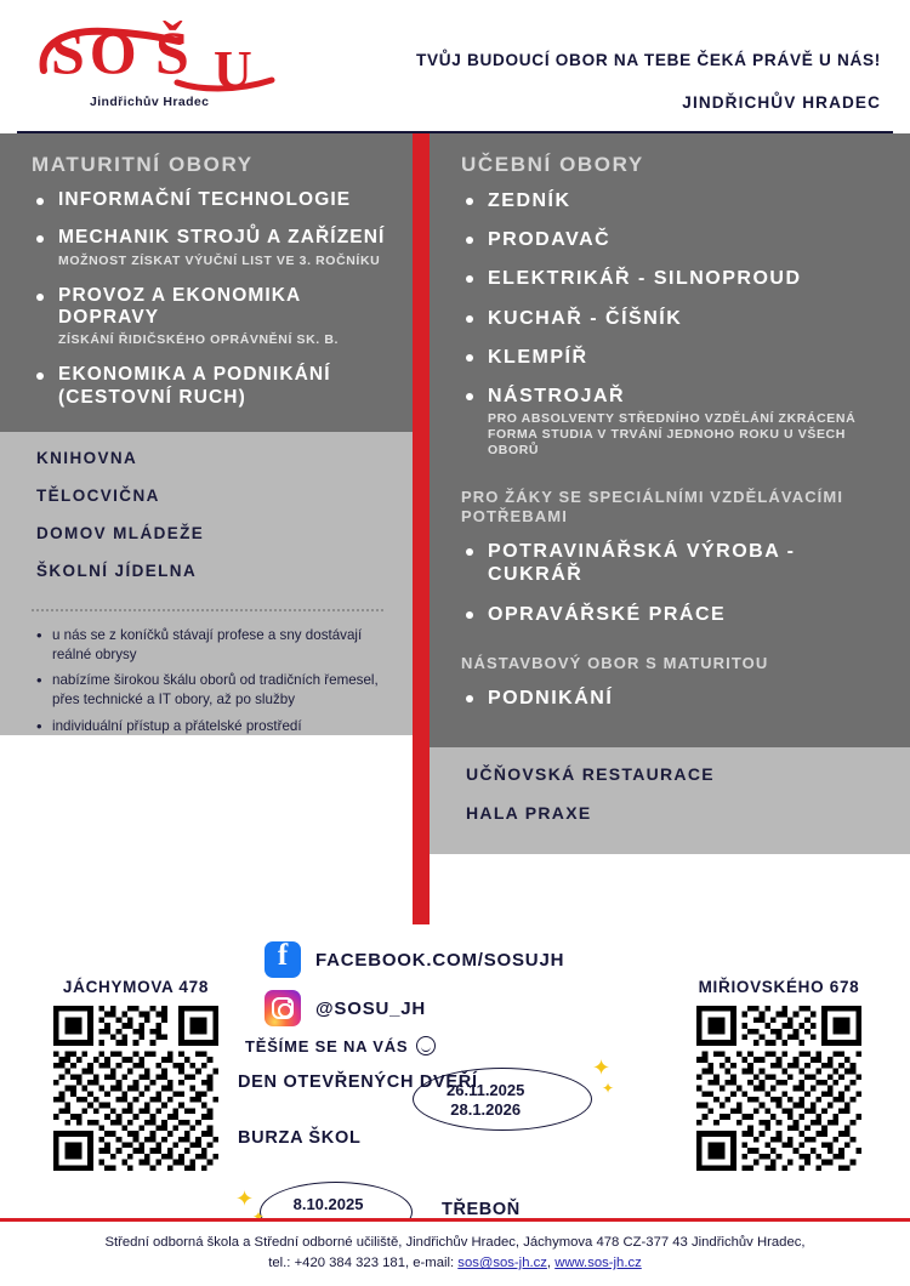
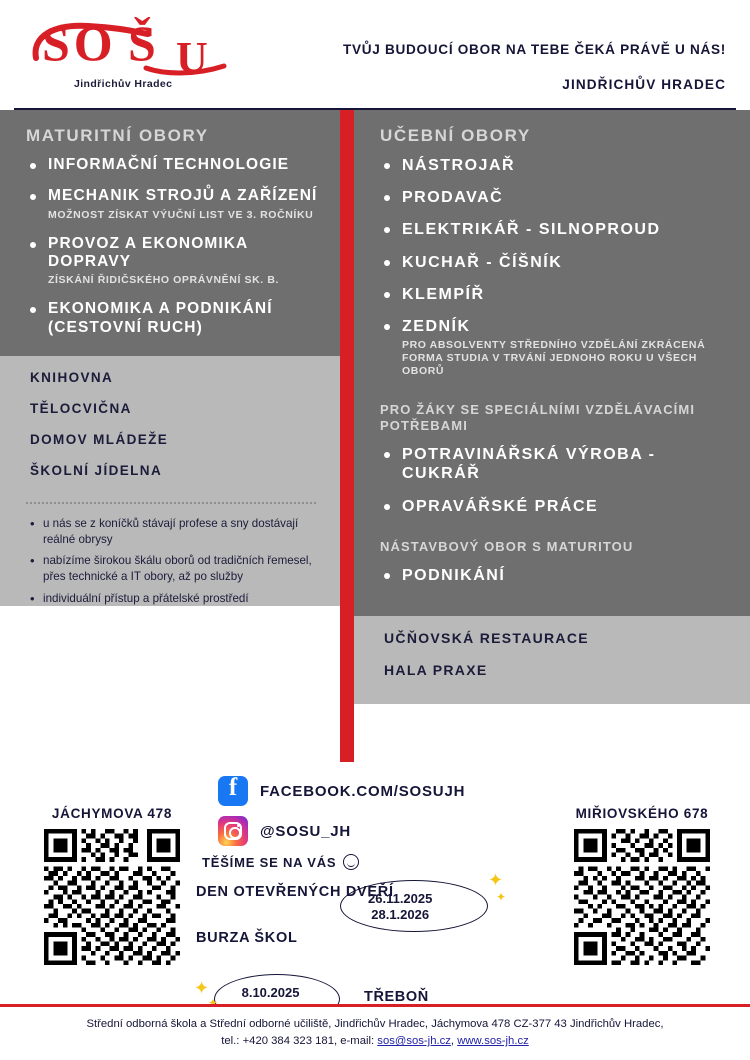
  SO
  ˇ
  Š
  U
  Jindřichův Hradec
  TVŮJ BUDOUCÍ OBOR NA TEBE ČEKÁ PRÁVĚ U NÁS!
  JINDŘICHŮV HRADEC
  MATURITNÍ OBORY
  INFORMAČNÍ TECHNOLOGIE
  MECHANIK STROJŮ A ZAŘÍZENÍ
  MOŽNOST ZÍSKAT VÝUČNÍ LIST VE 3. ROČNÍKU
  PROVOZ A EKONOMIKA DOPRAVY
  ZÍSKÁNÍ ŘIDIČSKÉHO OPRÁVNĚNÍ SK. B.
  EKONOMIKA A PODNIKÁNÍ (CESTOVNÍ RUCH)
  KNIHOVNA
  TĚLOCVIČNA
  DOMOV MLÁDEŽE
  ŠKOLNÍ JÍDELNA
  u nás se z koníčků stávají profese a sny dostávají reálné obrysy
  nabízíme širokou škálu oborů od tradičních řemesel, přes technické a IT obory, až po služby
  individuální přístup a přátelské prostředí
  UČEBNÍ OBORY
- ZEDNÍK
+ NÁSTROJAŘ
  PRODAVAČ
  ELEKTRIKÁŘ - SILNOPROUD
  KUCHAŘ - ČÍŠNÍK
  KLEMPÍŘ
- NÁSTROJAŘ
+ ZEDNÍK
  PRO ABSOLVENTY STŘEDNÍHO VZDĚLÁNÍ ZKRÁCENÁ FORMA STUDIA V TRVÁNÍ JEDNOHO ROKU U VŠECH OBORŮ
  PRO ŽÁKY SE SPECIÁLNÍMI VZDĚLÁVACÍMI POTŘEBAMI
  POTRAVINÁŘSKÁ VÝROBA - CUKRÁŘ
  OPRAVÁŘSKÉ PRÁCE
  NÁSTAVBOVÝ OBOR S MATURITOU
  PODNIKÁNÍ
  UČŇOVSKÁ RESTAURACE
  HALA PRAXE
  FACEBOOK.COM/SOSUJH
  @SOSU_JH
  JÁCHYMOVA 478
  MIŘIOVSKÉHO 678
  TĚŠÍME SE NA VÁS
  DEN OTEVŘENÝCH DVEŘÍ
  26.11.2025
  28.1.2026
  ✦
  ✦
  BURZA ŠKOL
  8.10.2025
  TŘEBOŇ
  ✦
  ✦
  Střední odborná škola a Střední odborné učiliště, Jindřichův Hradec, Jáchymova 478 CZ-377 43 Jindřichův Hradec,
  tel.: +420 384 323 181, e-mail: sos@sos-jh.cz, www.sos-jh.cz
